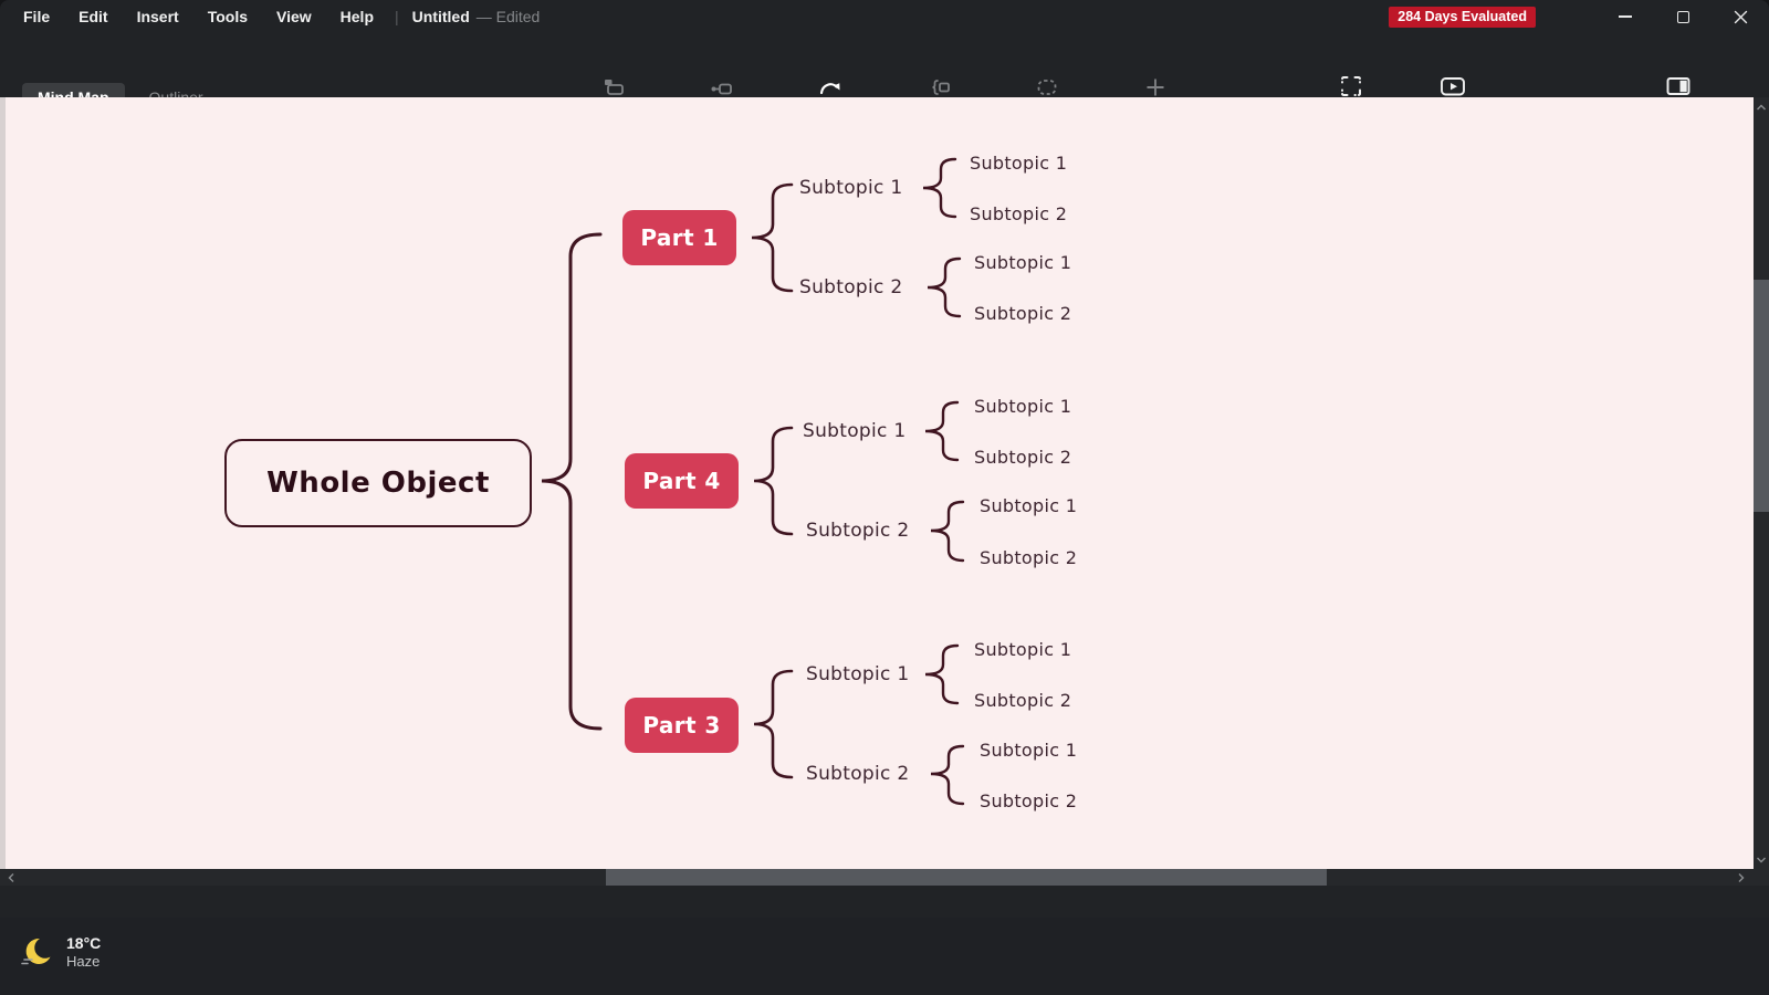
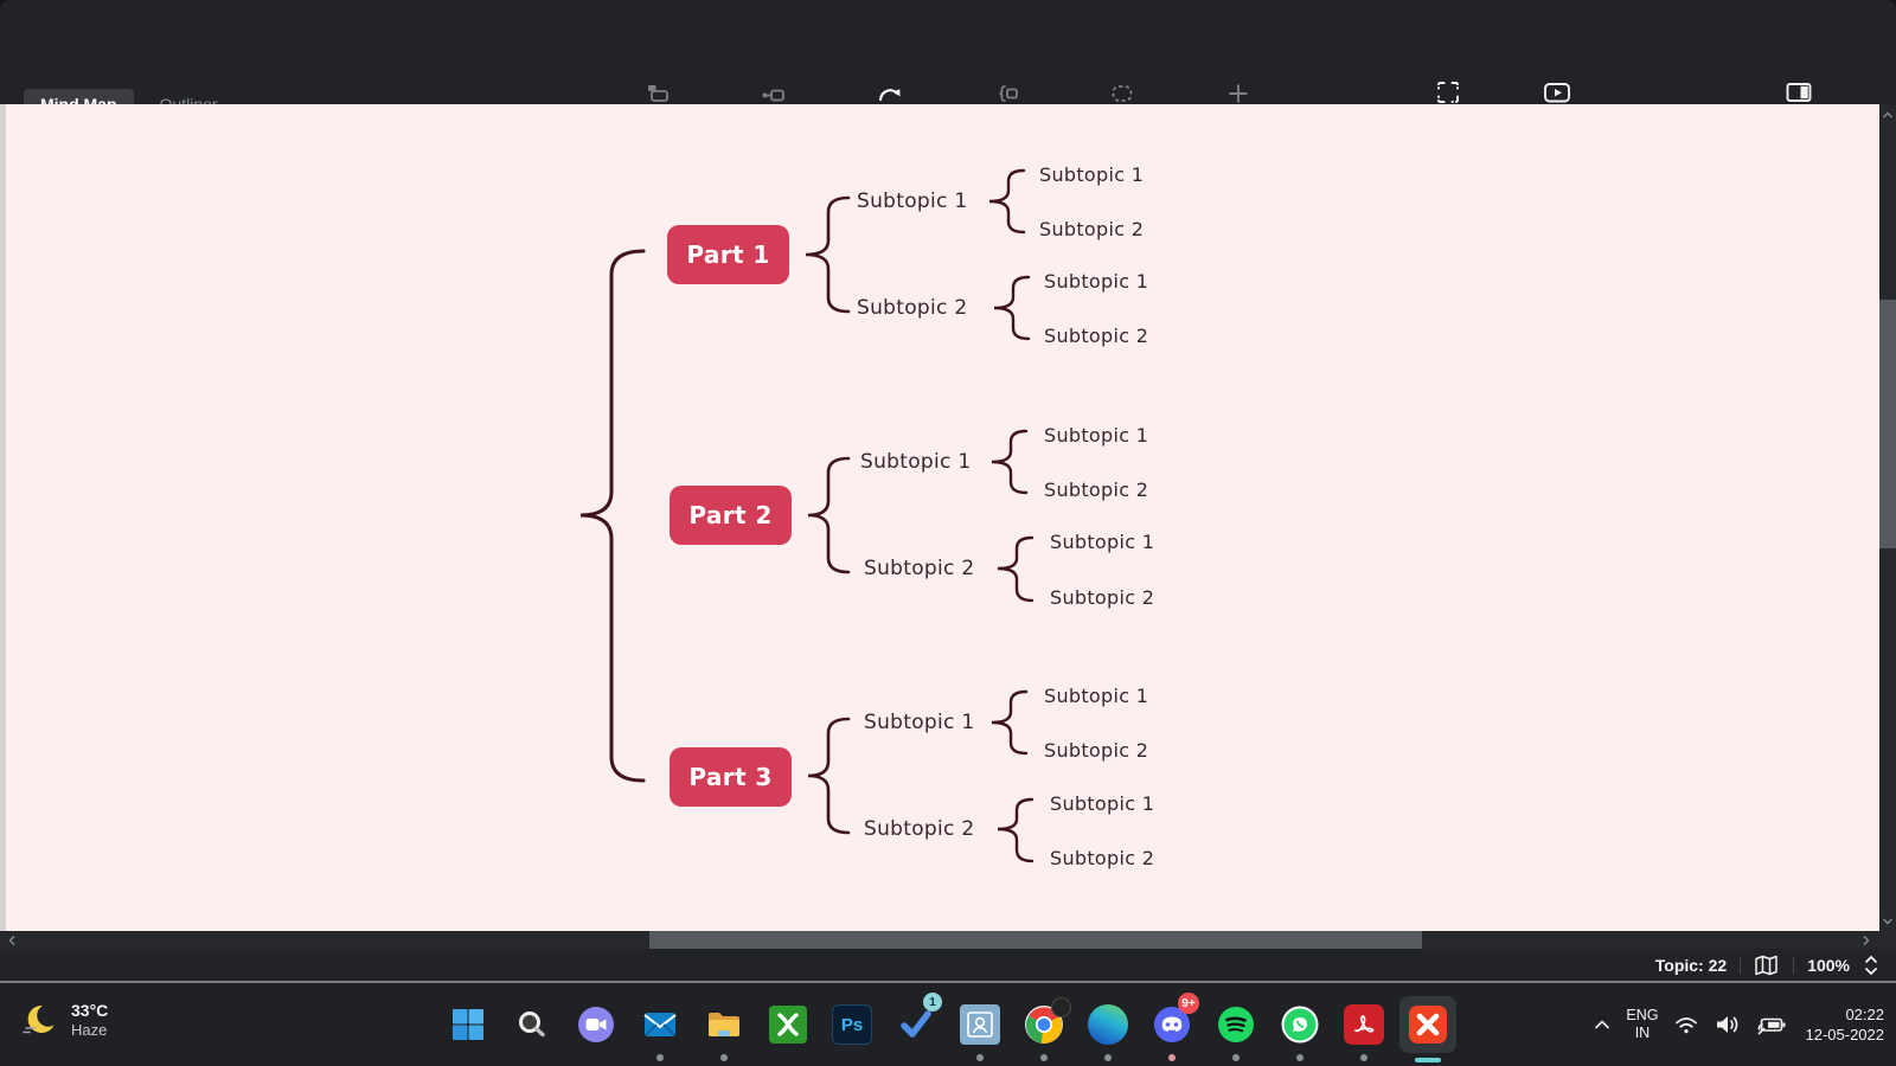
- File
- Edit
- Insert
- Tools
- View
- Help
- |
- Untitled
- — Edited
- 284 Days Evaluated
- Whole Object
  Part 1
- Part 4
+ Part 2
  Part 3
  Subtopic 1
  Subtopic 2
  Subtopic 1
  Subtopic 2
  Subtopic 1
  Subtopic 2
  Subtopic 1
  Subtopic 2
  Subtopic 1
  Subtopic 2
  Subtopic 1
  Subtopic 2
  Subtopic 1
  Subtopic 2
  Subtopic 1
  Subtopic 2
  Subtopic 1
  Subtopic 2
+ Topic: 22
+ 100%
- 18°C
+ 33°C
  Haze
+ Ps
+ 1
+ 9+
+ ENG
+ IN
+ 02:22
+ 12-05-2022
